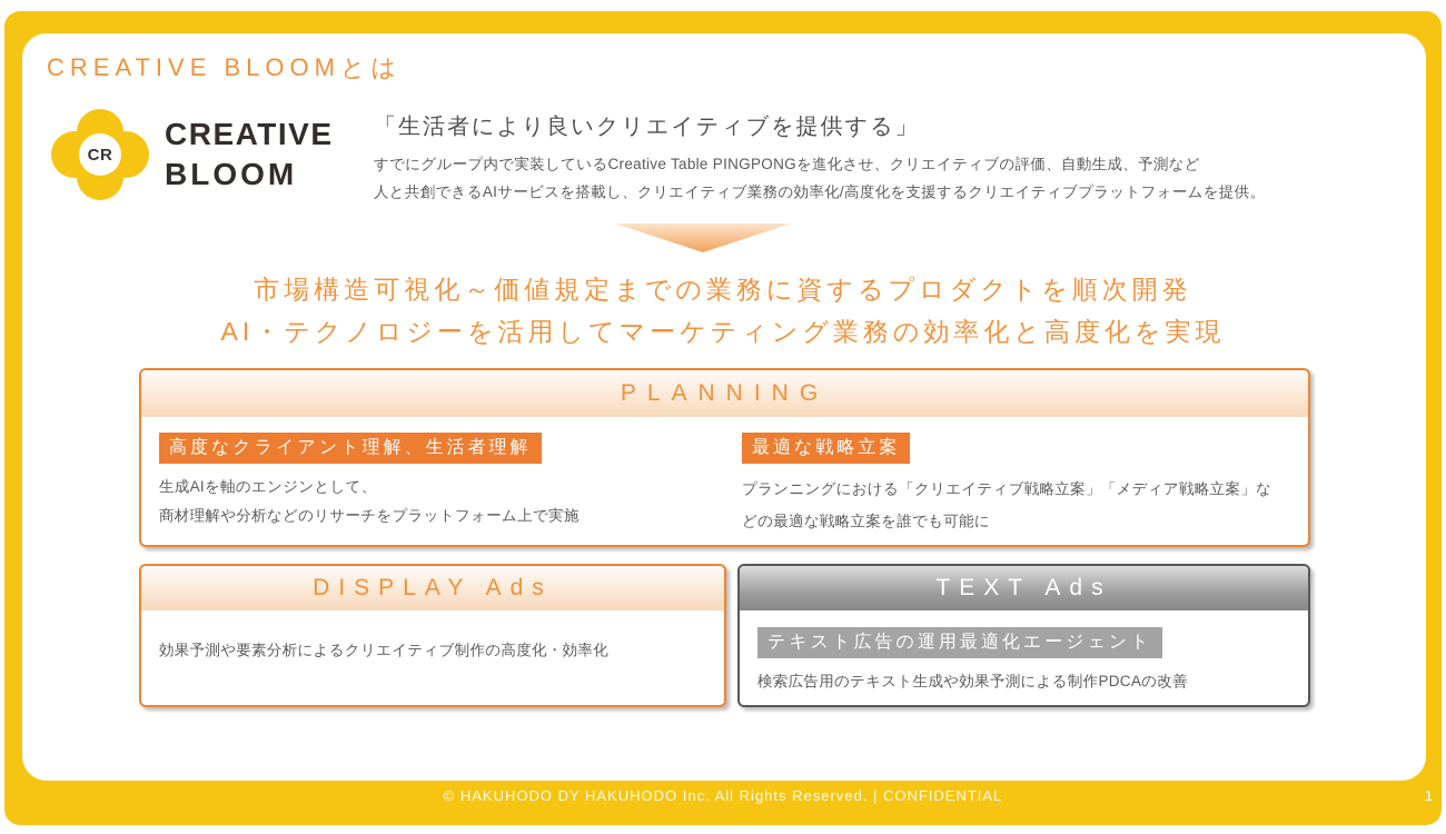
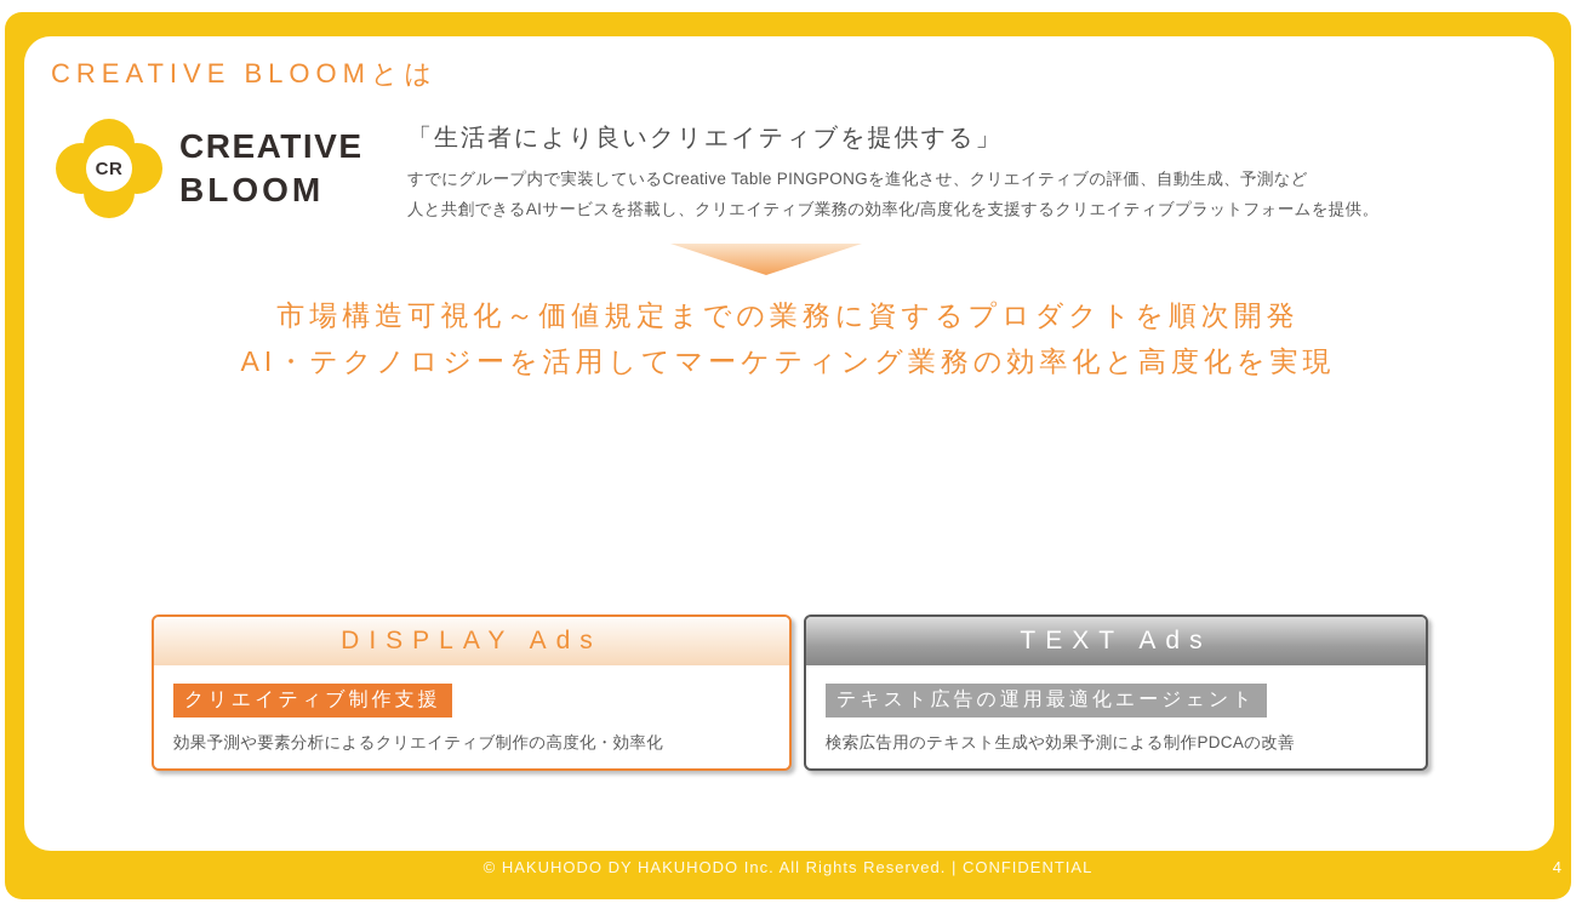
  CREATIVE BLOOMとは
  CR
  CREATIVE
  BLOOM
  「生活者により良いクリエイティブを提供する」
  すでにグループ内で実装しているCreative Table PINGPONGを進化させ、クリエイティブの評価、自動生成、予測など
  人と共創できるAIサービスを搭載し、クリエイティブ業務の効率化/高度化を支援するクリエイティブプラットフォームを提供。
  市場構造可視化～価値規定までの業務に資するプロダクトを順次開発
  AI・テクノロジーを活用してマーケティング業務の効率化と高度化を実現
- PLANNING
- 高度なクライアント理解、生活者理解
- 生成AIを軸のエンジンとして、
- 商材理解や分析などのリサーチをプラットフォーム上で実施
- 最適な戦略立案
- プランニングにおける「クリエイティブ戦略立案」「メディア戦略立案」などの最適な戦略立案を誰でも可能に
  DISPLAY Ads
+ クリエイティブ制作支援
  効果予測や要素分析によるクリエイティブ制作の高度化・効率化
  TEXT Ads
  テキスト広告の運用最適化エージェント
  検索広告用のテキスト生成や効果予測による制作PDCAの改善
  © HAKUHODO DY HAKUHODO Inc. All Rights Reserved. | CONFIDENTIAL
- 1
+ 4
